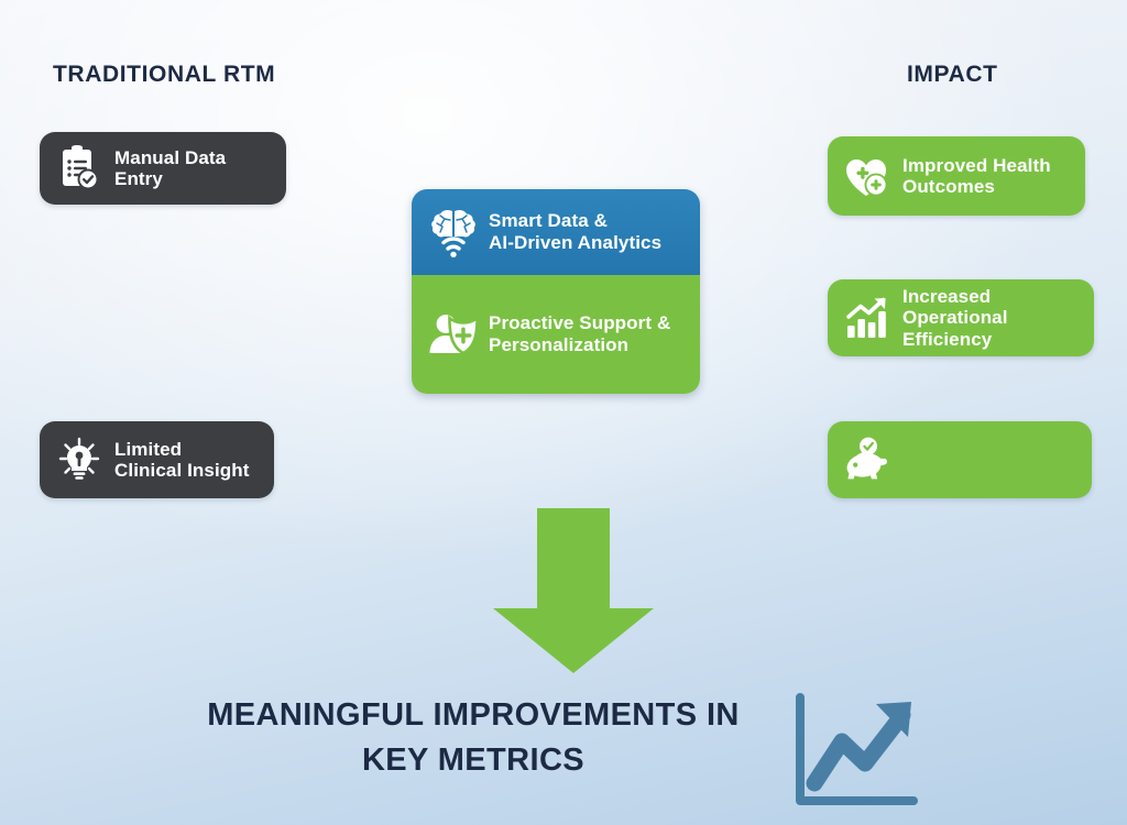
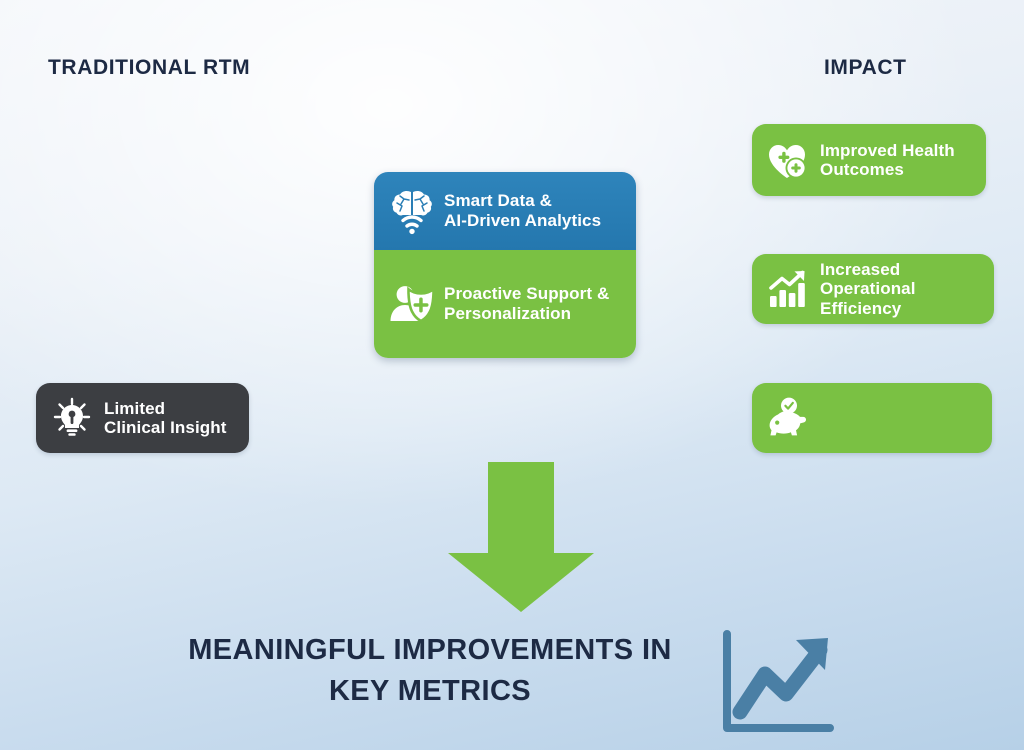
  TRADITIONAL RTM
  IMPACT
- Manual Data Entry
  Limited
  Clinical Insight
  Improved Health
  Outcomes
  Increased
  Operational Efficiency
  Smart Data &
  AI-Driven Analytics
  Proactive Support &
  Personalization
  MEANINGFUL IMPROVEMENTS IN
  KEY METRICS
